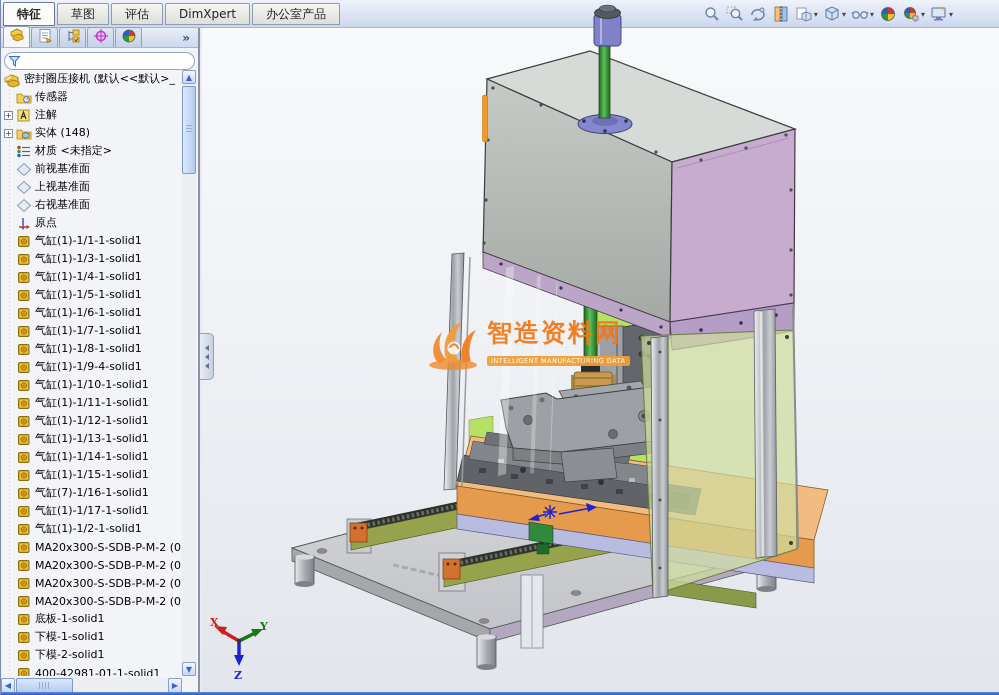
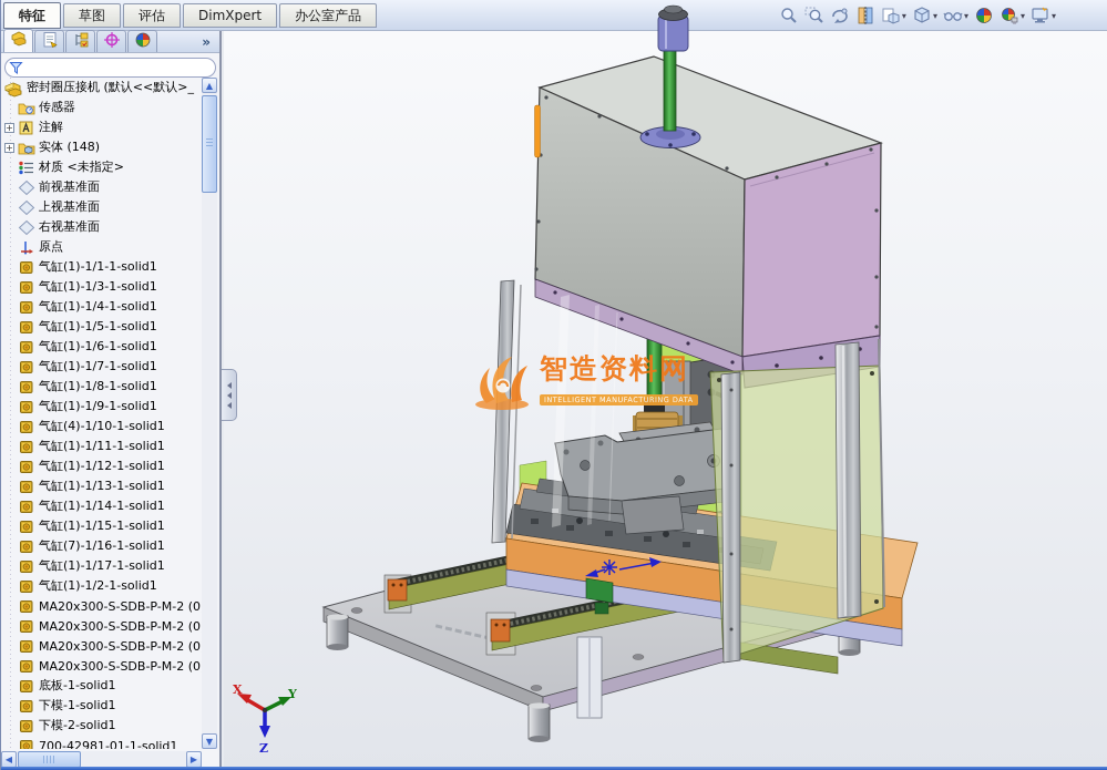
  X
  Y
  Z
  智造资料网
  INTELLIGENT MANUFACTURING DATA
  特征
  草图
  评估
  DimXpert
  办公室产品
  ▾
  ▾
  ▾
  ▾
  ▾
  »
  密封圈压接机 (默认<<默认>_
  传感器
  +
  注解
  +
  实体 (148)
  材质 <未指定>
  前视基准面
  上视基准面
  右视基准面
  原点
  气缸(1)-1/1-1-solid1
  气缸(1)-1/3-1-solid1
  气缸(1)-1/4-1-solid1
  气缸(1)-1/5-1-solid1
  气缸(1)-1/6-1-solid1
  气缸(1)-1/7-1-solid1
  气缸(1)-1/8-1-solid1
- 气缸(1)-1/9-4-solid1
+ 气缸(1)-1/9-1-solid1
- 气缸(1)-1/10-1-solid1
+ 气缸(4)-1/10-1-solid1
  气缸(1)-1/11-1-solid1
  气缸(1)-1/12-1-solid1
  气缸(1)-1/13-1-solid1
  气缸(1)-1/14-1-solid1
  气缸(1)-1/15-1-solid1
  气缸(7)-1/16-1-solid1
  气缸(1)-1/17-1-solid1
  气缸(1)-1/2-1-solid1
  MA20x300-S-SDB-P-M-2 (0
  MA20x300-S-SDB-P-M-2 (0
  MA20x300-S-SDB-P-M-2 (0
  MA20x300-S-SDB-P-M-2 (0
  底板-1-solid1
  下模-1-solid1
  下模-2-solid1
- 400-42981-01-1-solid1
+ 700-42981-01-1-solid1
  ▲
  ▼
  ◀
  ▶
